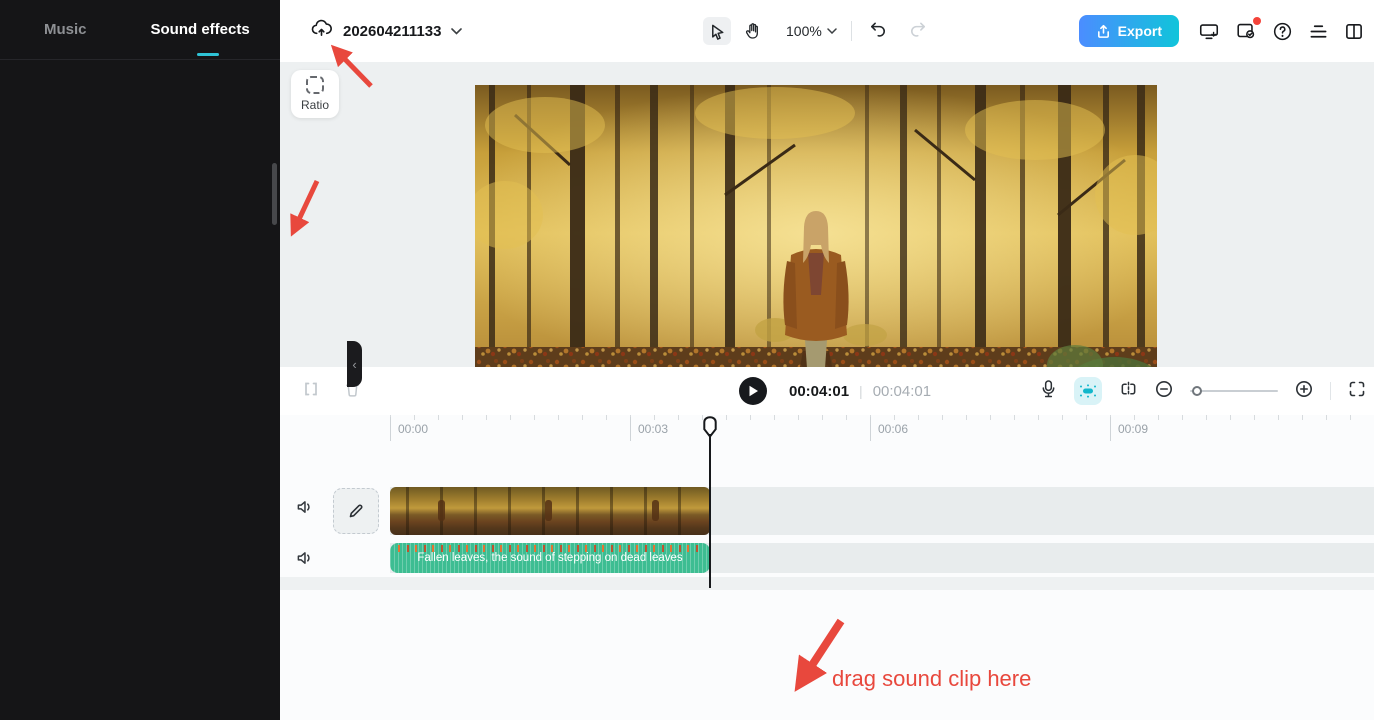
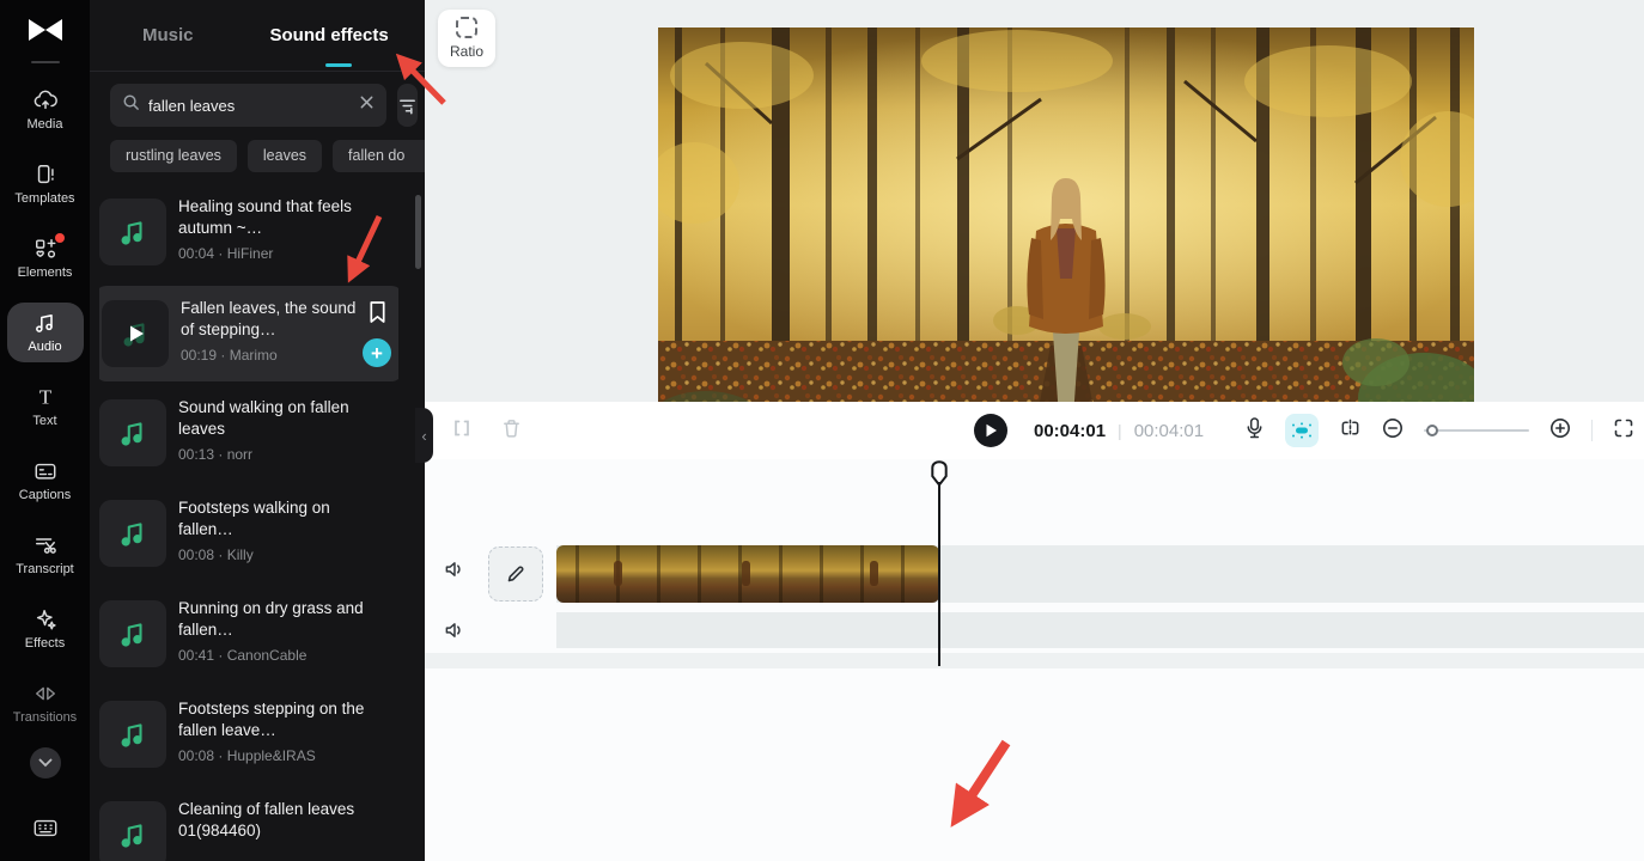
+ Media
+ Templates
+ Elements
+ Audio
+ T
+ Text
+ Captions
+ Transcript
+ Effects
+ Transitions
  Music
  Sound effects
+ fallen leaves
+ rustling leaves
+ leaves
+ fallen do
+ Healing sound that feels autumn ~…
+ 00:04 · HiFiner
+ Fallen leaves, the sound of stepping…
+ 00:19 · Marimo
+ +
+ Sound walking on fallen leaves
+ 00:13 · norr
+ Footsteps walking on fallen…
+ 00:08 · Killy
+ Running on dry grass and fallen…
+ 00:41 · CanonCable
+ Footsteps stepping on the fallen leave…
+ 00:08 · Hupple&IRAS
+ Cleaning of fallen leaves 01(984460)
  ‹
- 202604211133
- 100%
- Export
  Ratio
  00:04:01
  |
  00:04:01
- 00:00
- 00:03
- 00:06
- 00:09
- Fallen leaves, the sound of stepping on dead leaves
- drag sound clip here
